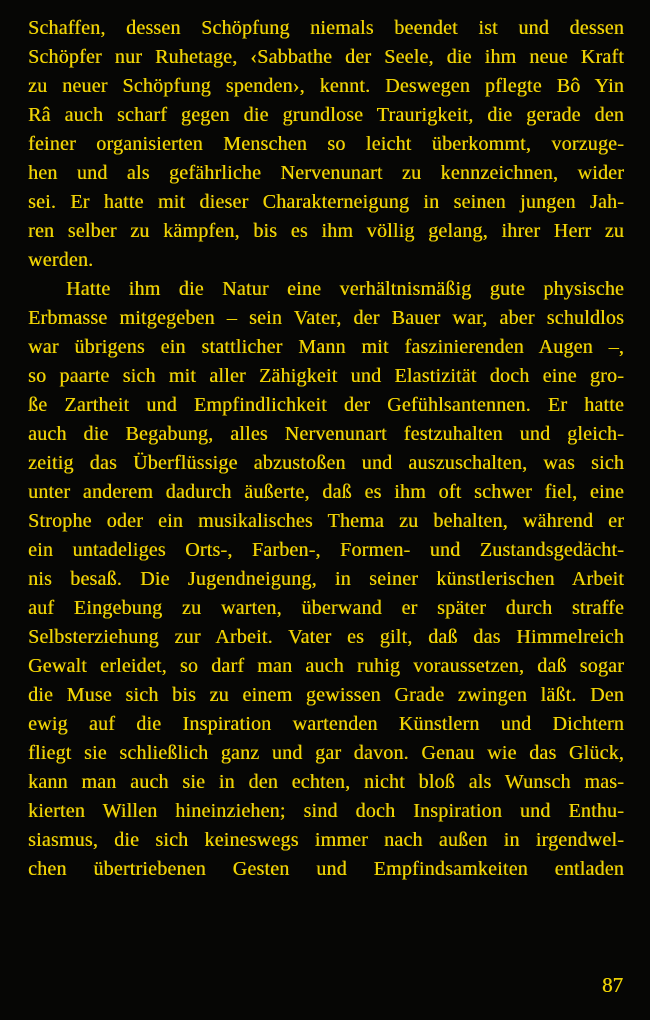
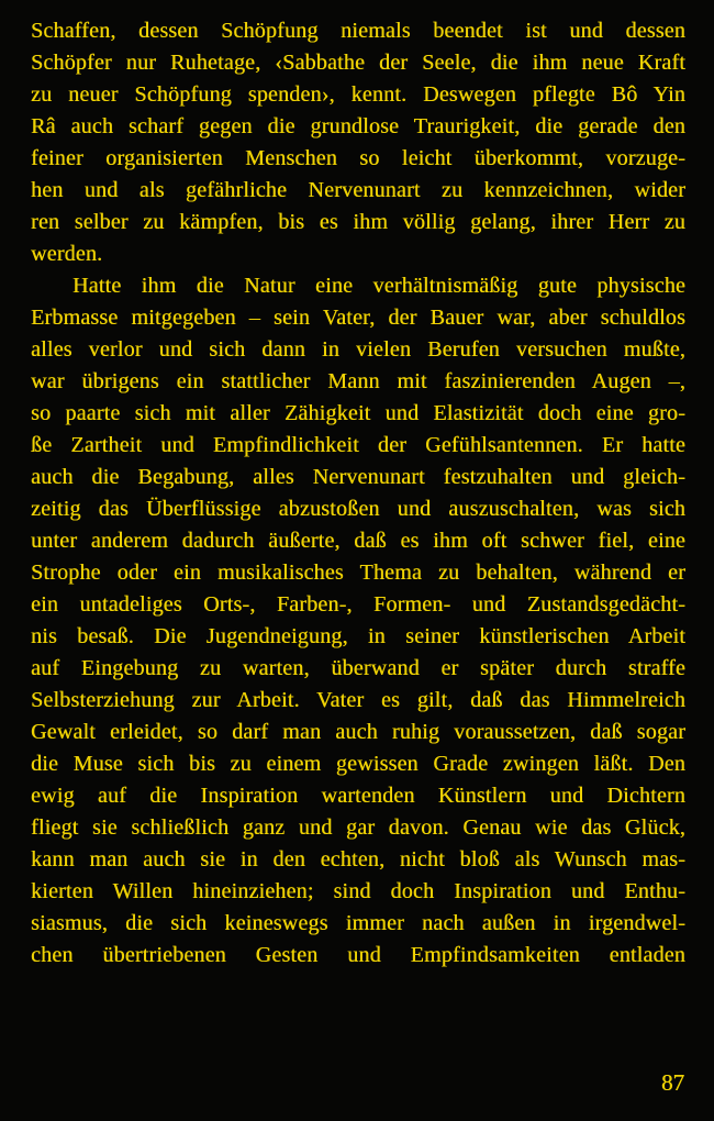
  Schaffen, dessen Schöpfung niemals beendet ist und dessen
  Schöpfer nur Ruhetage, ‹Sabbathe der Seele, die ihm neue Kraft
  zu neuer Schöpfung spenden›, kennt. Deswegen pflegte Bô Yin
  Râ auch scharf gegen die grundlose Traurigkeit, die gerade den
  feiner organisierten Menschen so leicht überkommt, vorzuge-
  hen und als gefährliche Nervenunart zu kennzeichnen, wider
- sei. Er hatte mit dieser Charakterneigung in seinen jungen Jah-
  ren selber zu kämpfen, bis es ihm völlig gelang, ihrer Herr zu
  werden.
  Hatte ihm die Natur eine verhältnismäßig gute physische
  Erbmasse mitgegeben – sein Vater, der Bauer war, aber schuldlos
+ alles verlor und sich dann in vielen Berufen versuchen mußte,
  war übrigens ein stattlicher Mann mit faszinierenden Augen –,
  so paarte sich mit aller Zähigkeit und Elastizität doch eine gro-
  ße Zartheit und Empfindlichkeit der Gefühlsantennen. Er hatte
  auch die Begabung, alles Nervenunart festzuhalten und gleich-
  zeitig das Überflüssige abzustoßen und auszuschalten, was sich
  unter anderem dadurch äußerte, daß es ihm oft schwer fiel, eine
  Strophe oder ein musikalisches Thema zu behalten, während er
  ein untadeliges Orts-, Farben-, Formen- und Zustandsgedächt-
  nis besaß. Die Jugendneigung, in seiner künstlerischen Arbeit
  auf Eingebung zu warten, überwand er später durch straffe
  Selbsterziehung zur Arbeit. Vater es gilt, daß das Himmelreich
  Gewalt erleidet, so darf man auch ruhig voraussetzen, daß sogar
  die Muse sich bis zu einem gewissen Grade zwingen läßt. Den
  ewig auf die Inspiration wartenden Künstlern und Dichtern
  fliegt sie schließlich ganz und gar davon. Genau wie das Glück,
  kann man auch sie in den echten, nicht bloß als Wunsch mas-
  kierten Willen hineinziehen; sind doch Inspiration und Enthu-
  siasmus, die sich keineswegs immer nach außen in irgendwel-
  chen übertriebenen Gesten und Empfindsamkeiten entladen
  87
